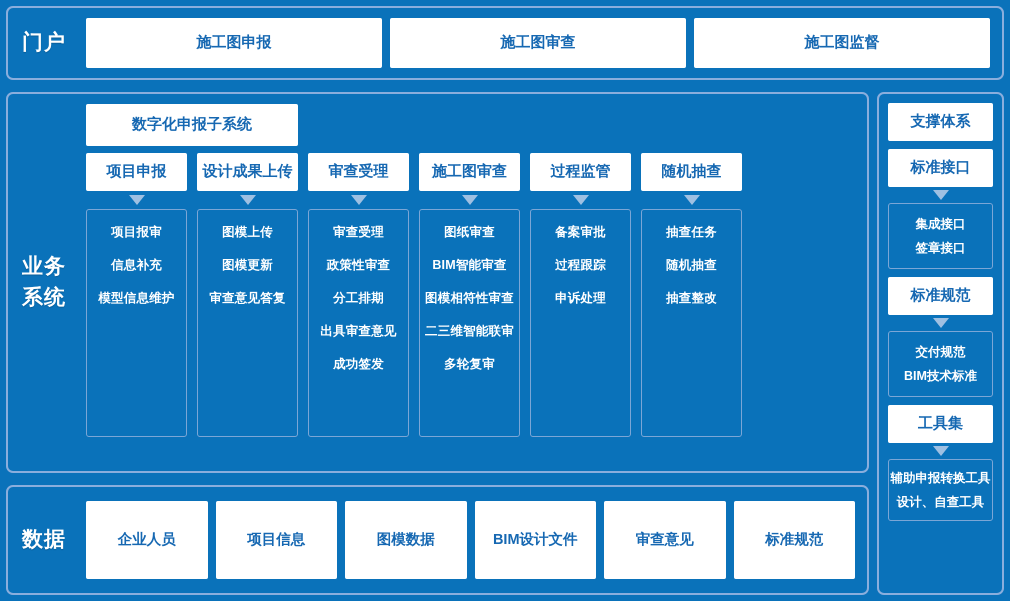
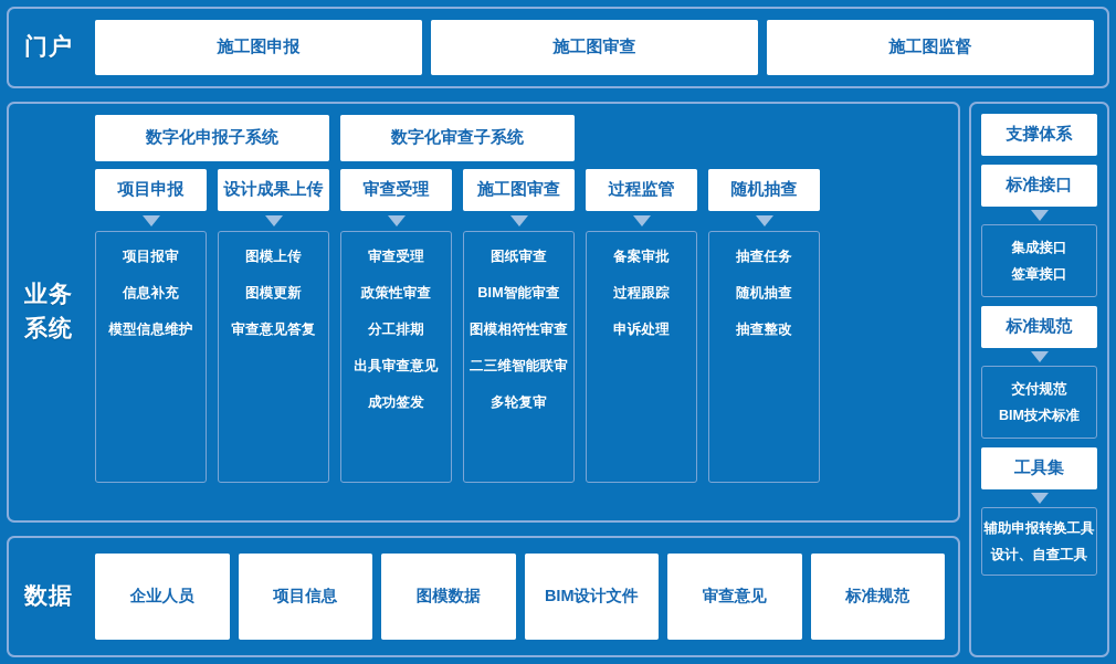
  门户
  施工图申报
  施工图审查
  施工图监督
  业务
  系统
  数字化申报子系统
+ 数字化审查子系统
  项目申报
  项目报审
  信息补充
  模型信息维护
  设计成果上传
  图模上传
  图模更新
  审查意见答复
  审查受理
  审查受理
  政策性审查
  分工排期
  出具审查意见
  成功签发
  施工图审查
  图纸审查
  BIM智能审查
  图模相符性审查
  二三维智能联审
  多轮复审
  过程监管
  备案审批
  过程跟踪
  申诉处理
  随机抽查
  抽查任务
  随机抽查
  抽查整改
  数据
  企业人员
  项目信息
  图模数据
  BIM设计文件
  审查意见
  标准规范
  支撑体系
  标准接口
  集成接口
  签章接口
  标准规范
  交付规范
  BIM技术标准
  工具集
  辅助申报转换工具
  设计、自查工具
